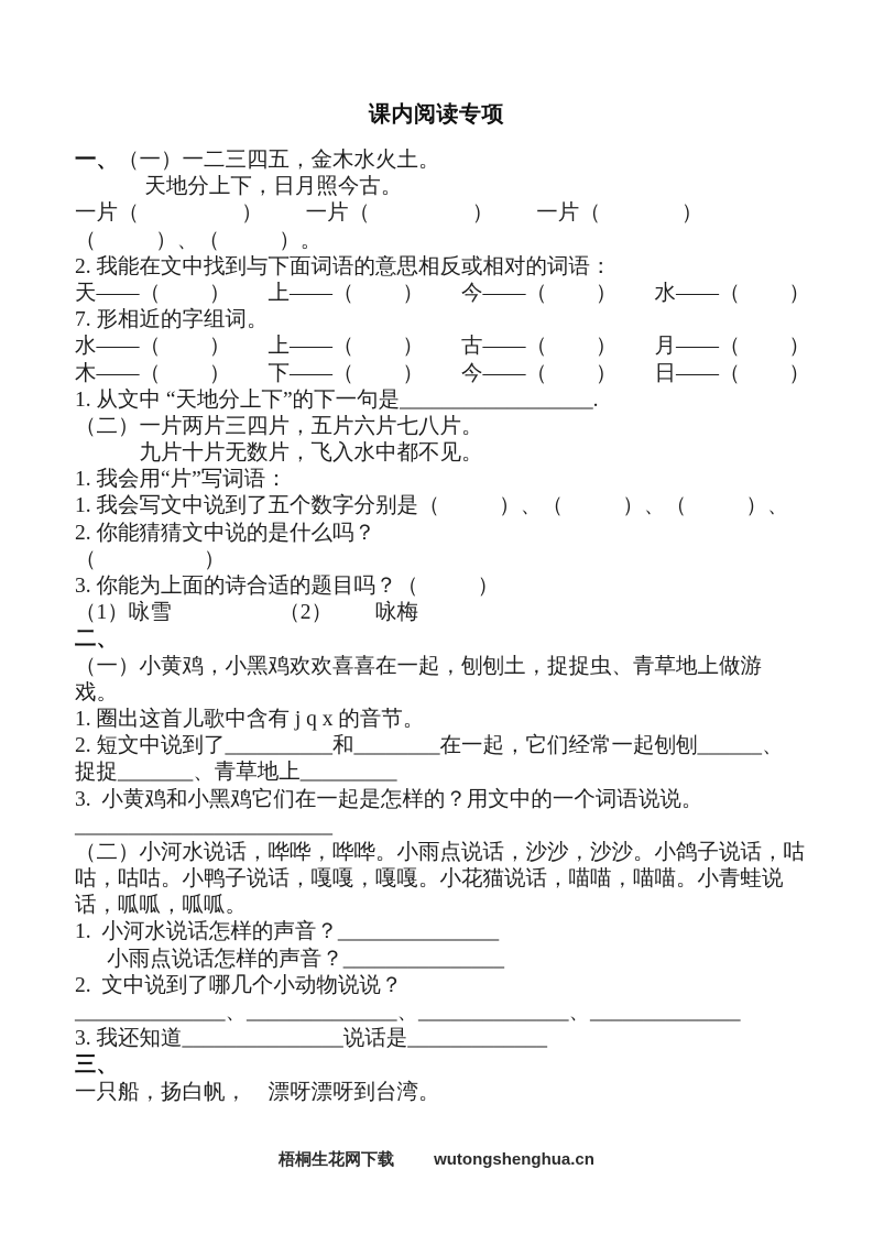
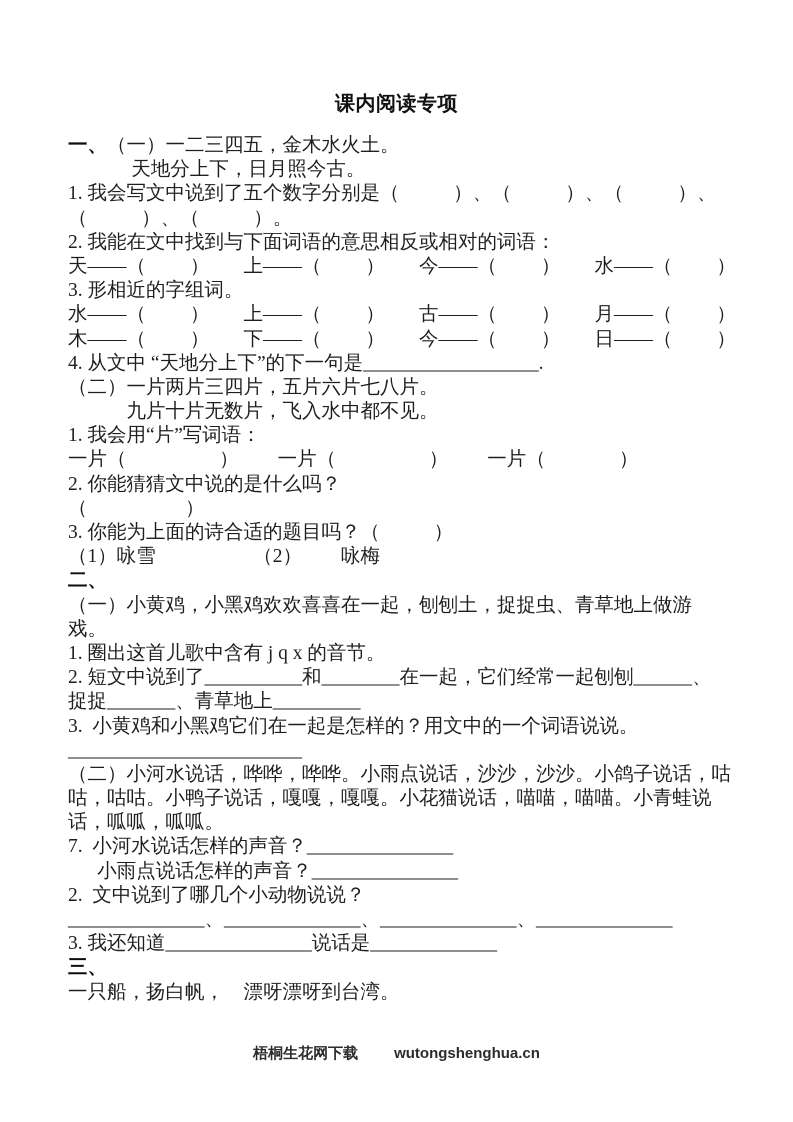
  课内阅读专项
  一、（一）一二三四五，金木水火土。
  天地分上下，日月照今古。
- 一片（ ） 一片（ ） 一片（ ）
+ 1. 我会写文中说到了五个数字分别是（ ）、（ ）、（ ）、
  （ ）、（ ）。
  2. 我能在文中找到与下面词语的意思相反或相对的词语：
  天——（ ） 上——（ ） 今——（ ） 水——（ ）
- 7. 形相近的字组词。
+ 3. 形相近的字组词。
  水——（ ） 上——（ ） 古——（ ） 月——（ ）
  木——（ ） 下——（ ） 今——（ ） 日——（ ）
- 1. 从文中 “天地分上下”的下一句是__________________.
+ 4. 从文中 “天地分上下”的下一句是__________________.
  （二）一片两片三四片，五片六片七八片。
  九片十片无数片，飞入水中都不见。
  1. 我会用“片”写词语：
- 1. 我会写文中说到了五个数字分别是（ ）、（ ）、（ ）、
+ 一片（ ） 一片（ ） 一片（ ）
  2. 你能猜猜文中说的是什么吗？
  （ ）
  3. 你能为上面的诗合适的题目吗？（ ）
  （1）咏雪 （2） 咏梅
  二、
  （一）小黄鸡，小黑鸡欢欢喜喜在一起，刨刨土，捉捉虫、青草地上做游
  戏。
  1. 圈出这首儿歌中含有 j q x 的音节。
  2. 短文中说到了__________和________在一起，它们经常一起刨刨______、
  捉捉_______、青草地上_________
  3. 小黄鸡和小黑鸡它们在一起是怎样的？用文中的一个词语说说。
  ________________________
  （二）小河水说话，哗哗，哗哗。小雨点说话，沙沙，沙沙。小鸽子说话，咕
  咕，咕咕。小鸭子说话，嘎嘎，嘎嘎。小花猫说话，喵喵，喵喵。小青蛙说
  话，呱呱，呱呱。
- 1. 小河水说话怎样的声音？_______________
+ 7. 小河水说话怎样的声音？_______________
  小雨点说话怎样的声音？_______________
  2. 文中说到了哪几个小动物说说？
  ______________、______________、______________、______________
  3. 我还知道_______________说话是_____________
  三、
  一只船，扬白帆， 漂呀漂呀到台湾。
  梧桐生花网下载 wutongshenghua.cn
